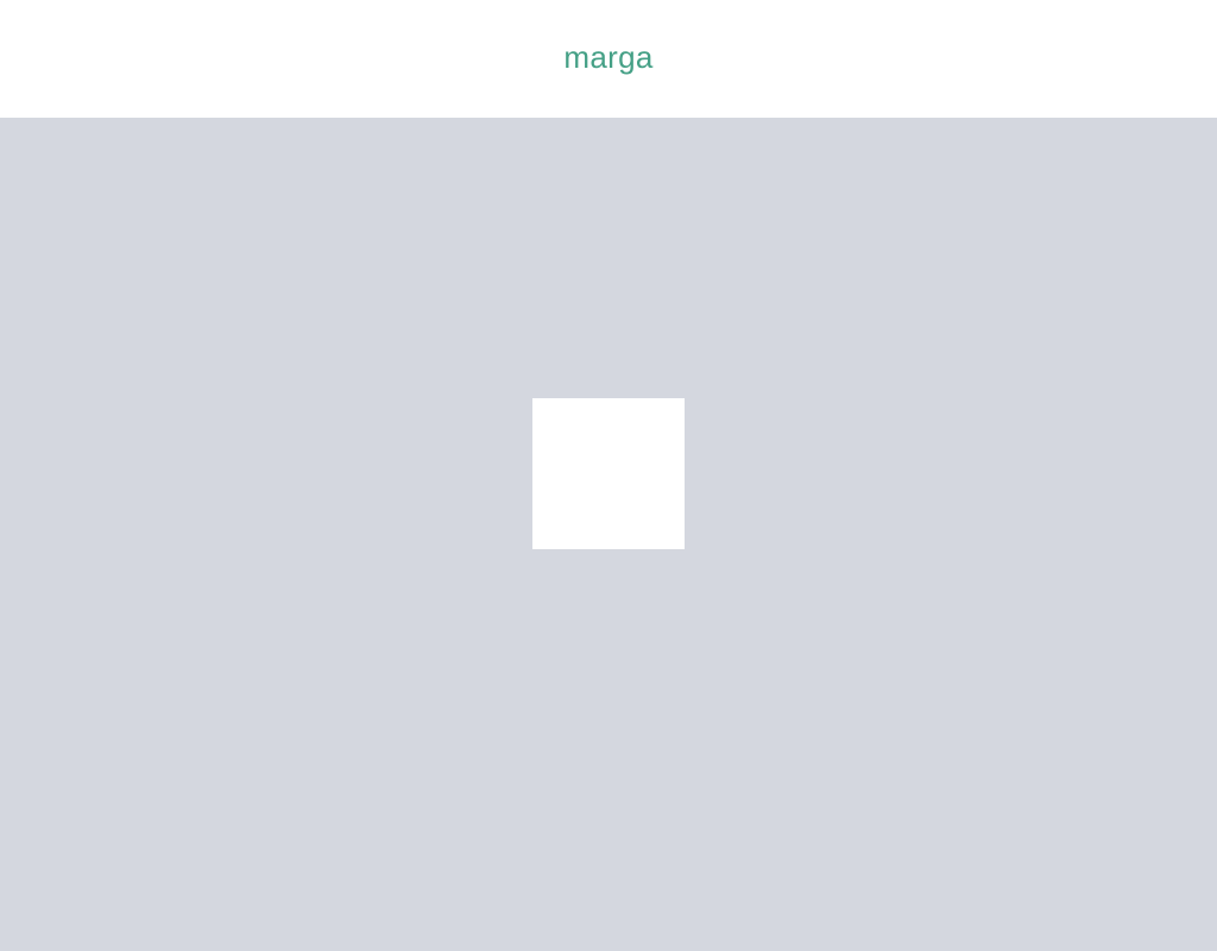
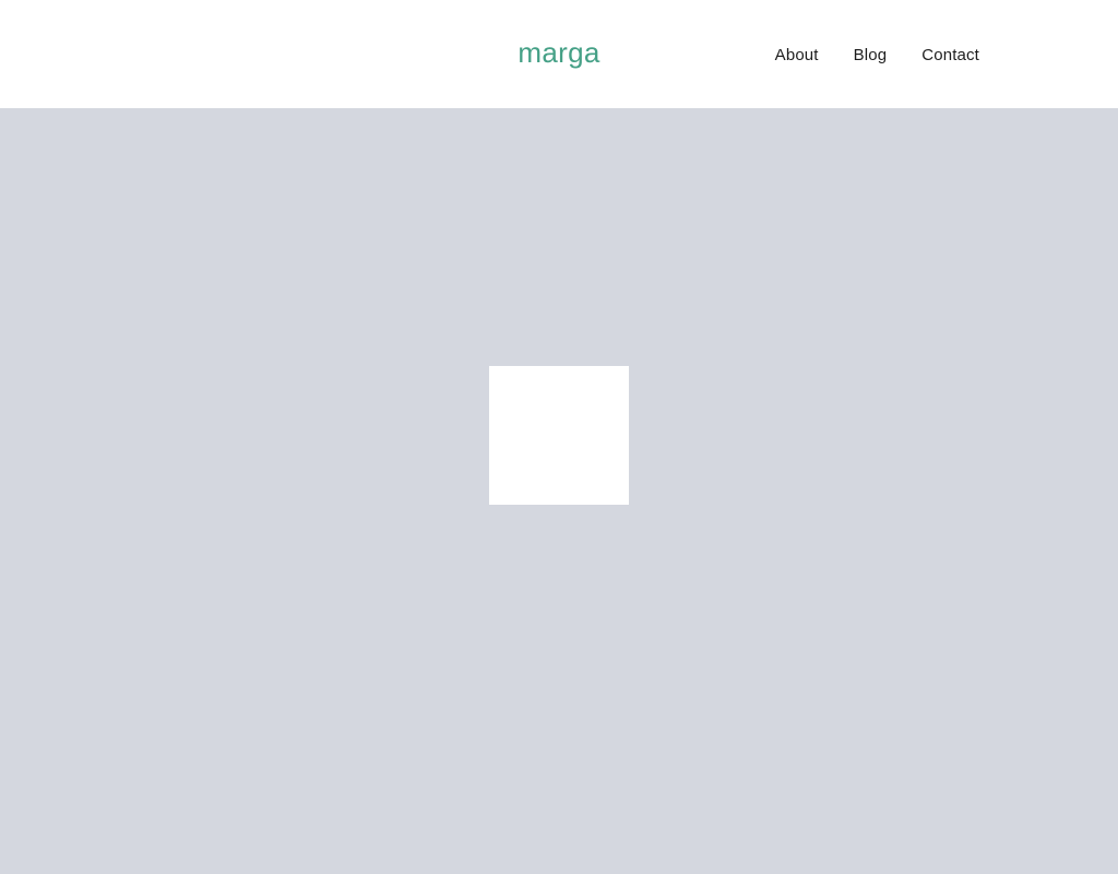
  marga
+ About
+ Blog
+ Contact
